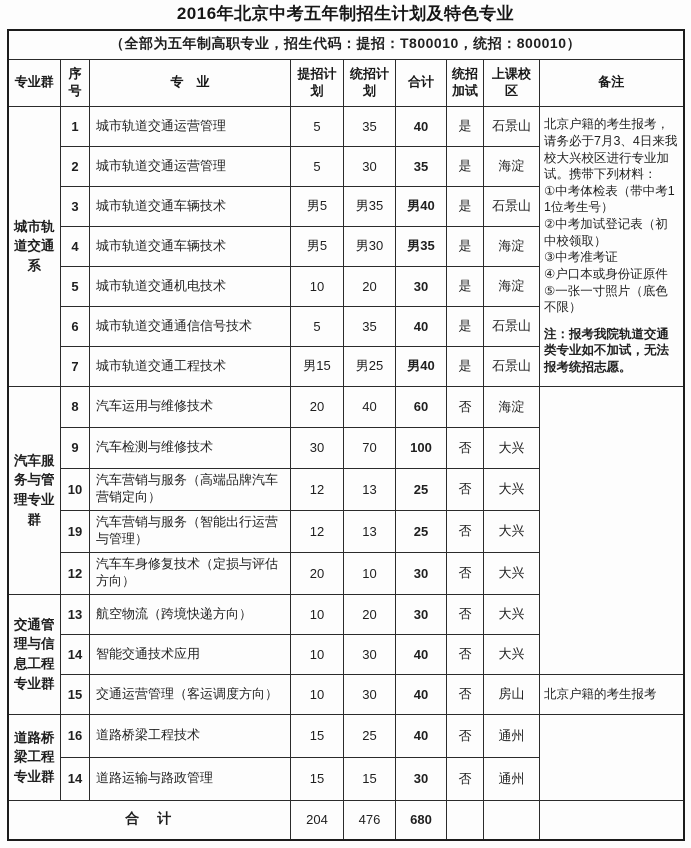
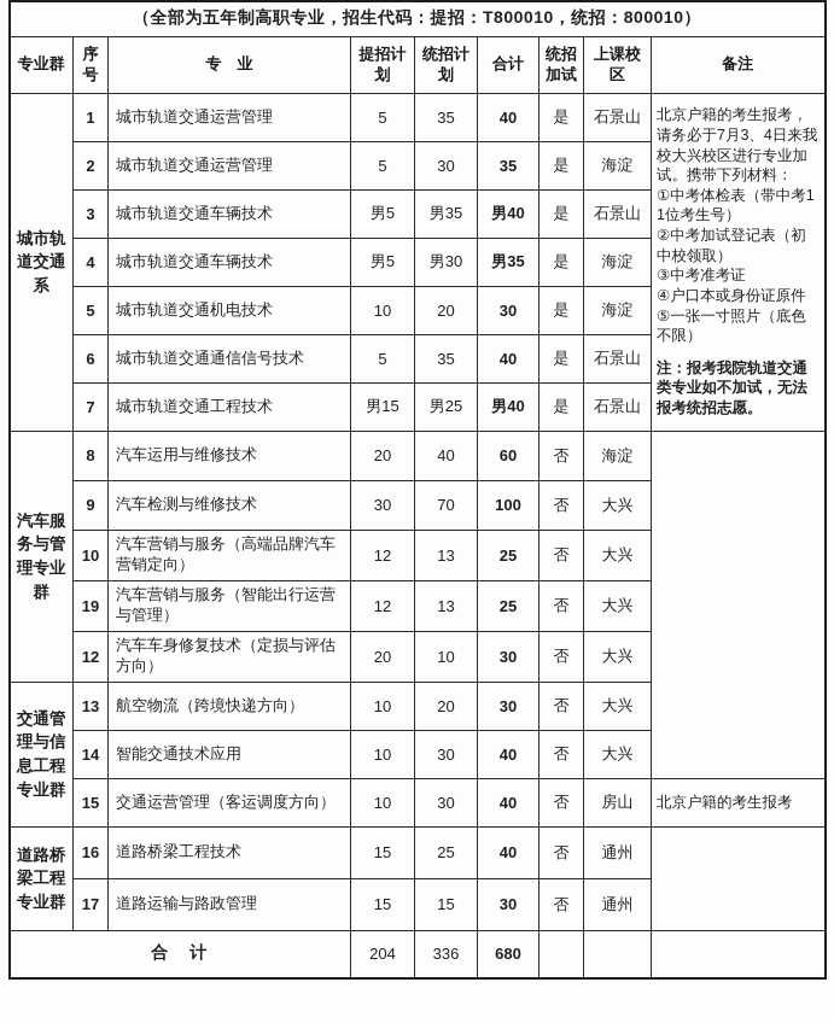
- 2016年北京中考五年制招生计划及特色专业
  （全部为五年制高职专业，招生代码：提招：T800010，统招：800010）
  专业群	序号	专 业	提招计划	统招计划	合计	统招加试	上课校区	备注
  城市轨道交通系	1	城市轨道交通运营管理	5	35	40	是	石景山	北京户籍的考生报考，请务必于7月3、4日来我校大兴校区进行专业加试。携带下列材料： ①中考体检表（带中考11位考生号） ②中考加试登记表（初中校领取） ③中考准考证 ④户口本或身份证原件 ⑤一张一寸照片（底色不限） 注：报考我院轨道交通类专业如不加试，无法报考统招志愿。
  2	城市轨道交通运营管理	5	30	35	是	海淀
  3	城市轨道交通车辆技术	男5	男35	男40	是	石景山
  4	城市轨道交通车辆技术	男5	男30	男35	是	海淀
  5	城市轨道交通机电技术	10	20	30	是	海淀
  6	城市轨道交通通信信号技术	5	35	40	是	石景山
  7	城市轨道交通工程技术	男15	男25	男40	是	石景山
  汽车服务与管理专业群	8	汽车运用与维修技术	20	40	60	否	海淀
  9	汽车检测与维修技术	30	70	100	否	大兴
  10	汽车营销与服务（高端品牌汽车营销定向）	12	13	25	否	大兴
  19	汽车营销与服务（智能出行运营与管理）	12	13	25	否	大兴
  12	汽车车身修复技术（定损与评估方向）	20	10	30	否	大兴
  交通管理与信息工程专业群	13	航空物流（跨境快递方向）	10	20	30	否	大兴
  14	智能交通技术应用	10	30	40	否	大兴
  15	交通运营管理（客运调度方向）	10	30	40	否	房山	北京户籍的考生报考
  道路桥梁工程专业群	16	道路桥梁工程技术	15	25	40	否	通州
- 14	道路运输与路政管理	15	15	30	否	通州
+ 17	道路运输与路政管理	15	15	30	否	通州
- 合 计	204	476	680
+ 合 计	204	336	680
